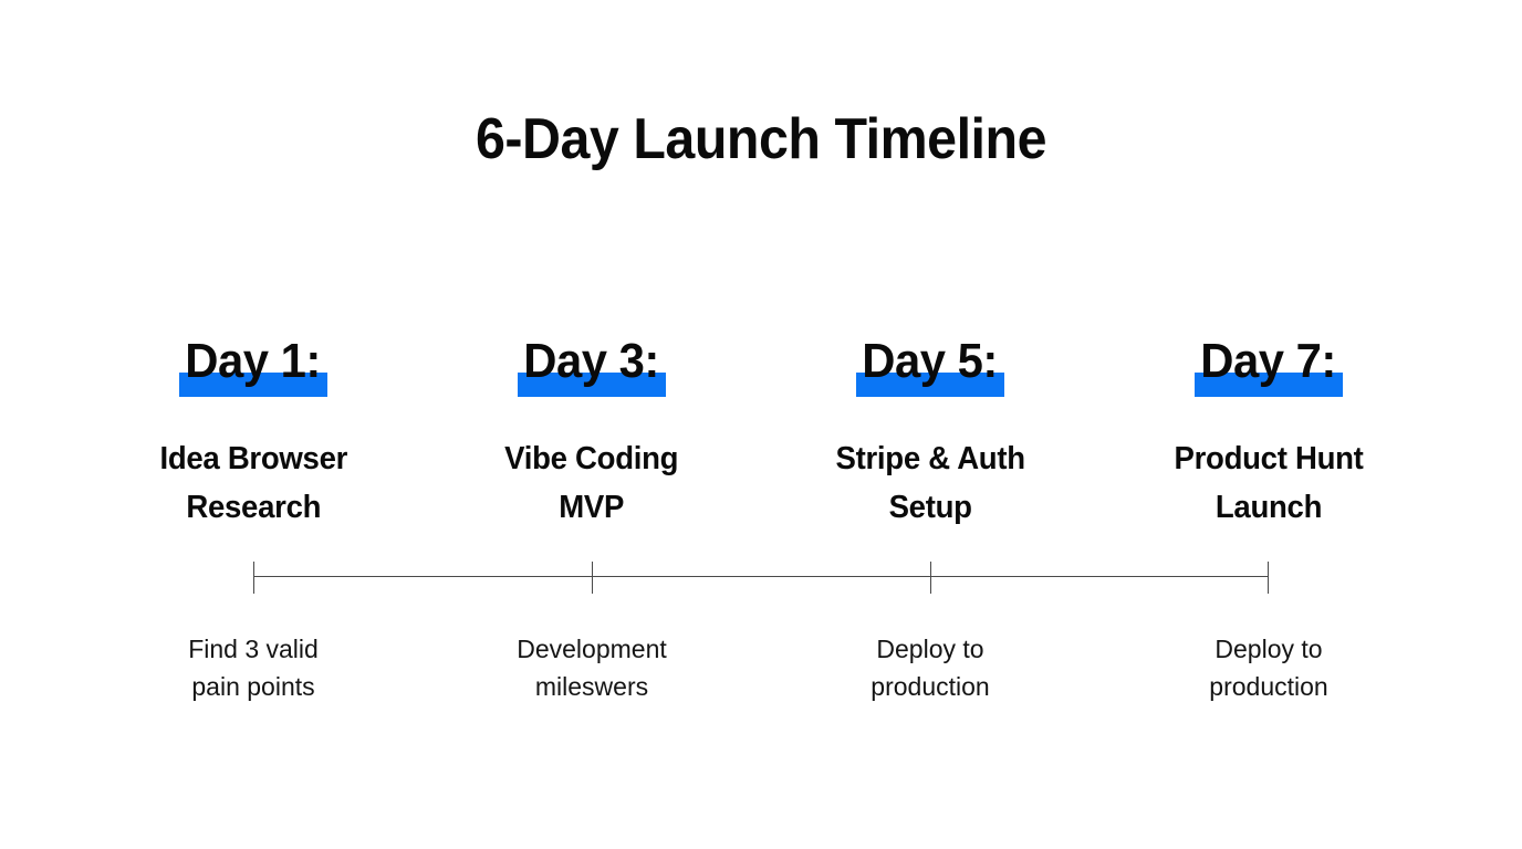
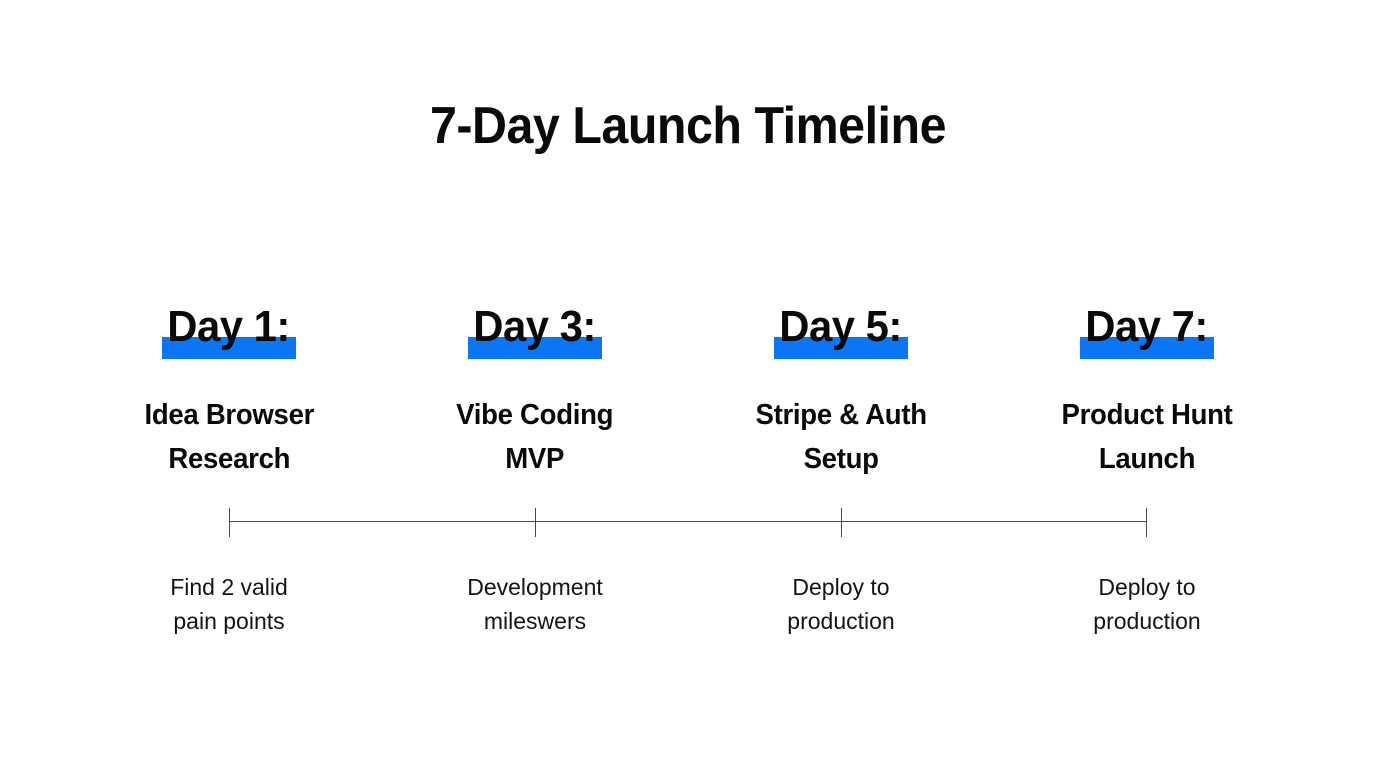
- 6-Day Launch Timeline
+ 7-Day Launch Timeline
  Day 1:
  Idea Browser
  Research
  Day 3:
  Vibe Coding
  MVP
  Day 5:
  Stripe & Auth
  Setup
  Day 7:
  Product Hunt
  Launch
- Find 3 valid
+ Find 2 valid
  pain points
  Development
  mileswers
  Deploy to
  production
  Deploy to
  production
